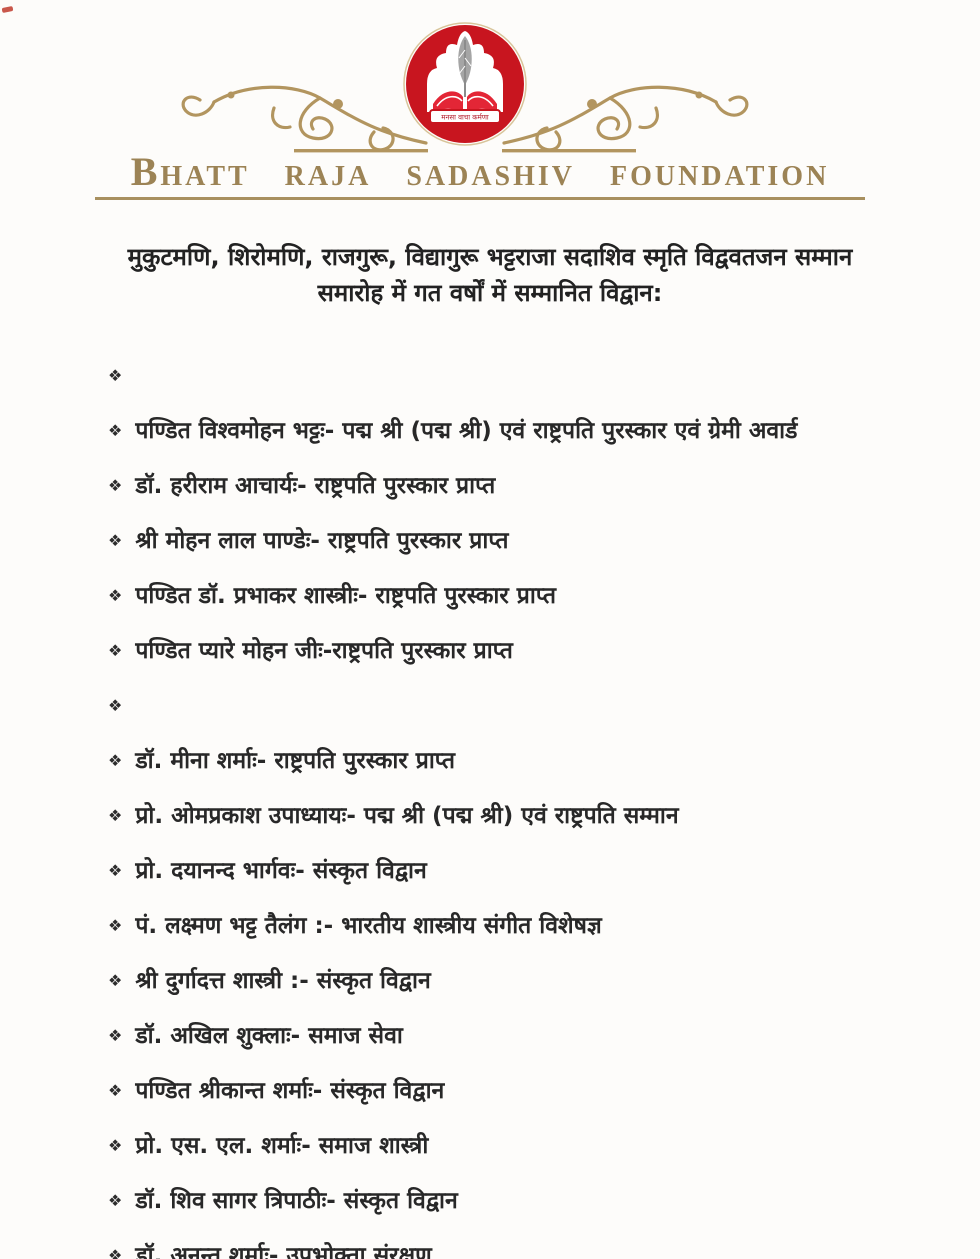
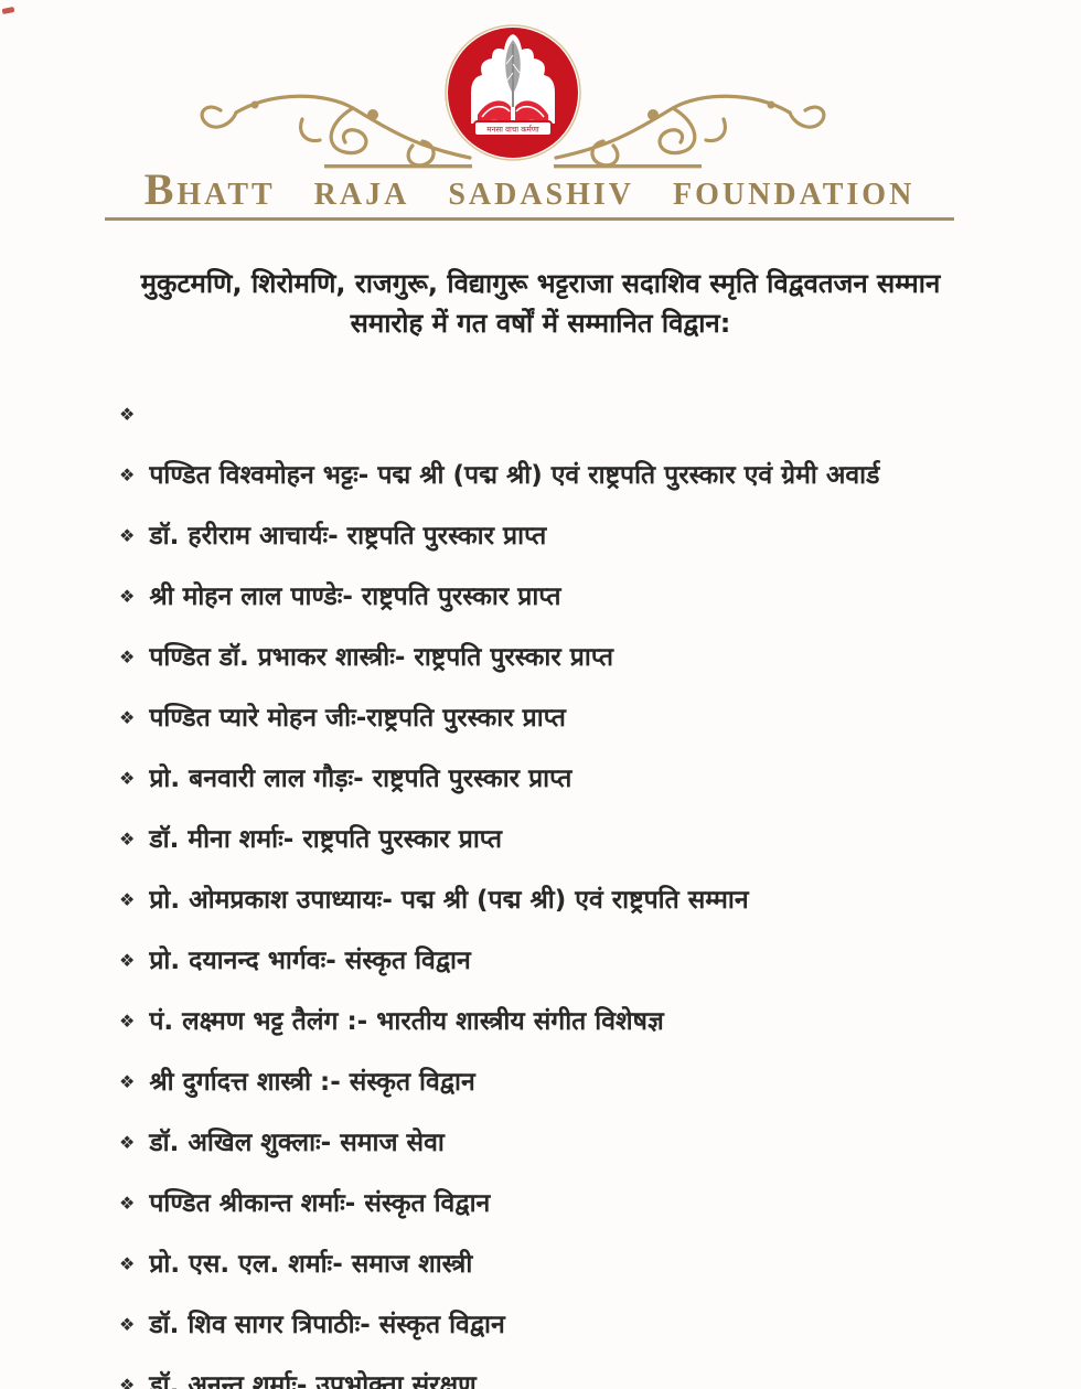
  मनसा वाचा कर्मणा
  bhatt raja sadashiv foundation
  मुकुटमणि, शिरोमणि, राजगुरू, विद्यागुरू भट्टराजा सदाशिव स्मृति विद्ववतजन सम्मान
  समारोह में गत वर्षों में सम्मानित विद्वान:
  ❖
  ❖
  पण्डित विश्वमोहन भट्टः- पद्म श्री (पद्म श्री) एवं राष्ट्रपति पुरस्कार एवं ग्रेमी अवार्ड
  ❖
  डॉ. हरीराम आचार्यः- राष्ट्रपति पुरस्कार प्राप्त
  ❖
  श्री मोहन लाल पाण्डेः- राष्ट्रपति पुरस्कार प्राप्त
  ❖
  पण्डित डॉ. प्रभाकर शास्त्रीः- राष्ट्रपति पुरस्कार प्राप्त
  ❖
  पण्डित प्यारे मोहन जीः-राष्ट्रपति पुरस्कार प्राप्त
  ❖
+ प्रो. बनवारी लाल गौड़ः- राष्ट्रपति पुरस्कार प्राप्त
  ❖
  डॉ. मीना शर्माः- राष्ट्रपति पुरस्कार प्राप्त
  ❖
  प्रो. ओमप्रकाश उपाध्यायः- पद्म श्री (पद्म श्री) एवं राष्ट्रपति सम्मान
  ❖
  प्रो. दयानन्द भार्गवः- संस्कृत विद्वान
  ❖
  पं. लक्ष्मण भट्ट तैलंग :- भारतीय शास्त्रीय संगीत विशेषज्ञ
  ❖
  श्री दुर्गादत्त शास्त्री :- संस्कृत विद्वान
  ❖
  डॉ. अखिल शुक्लाः- समाज सेवा
  ❖
  पण्डित श्रीकान्त शर्माः- संस्कृत विद्वान
  ❖
  प्रो. एस. एल. शर्माः- समाज शास्त्री
  ❖
  डॉ. शिव सागर त्रिपाठीः- संस्कृत विद्वान
  ❖
  डॉ. अनन्त शर्माः- उपभोक्ता संरक्षण
